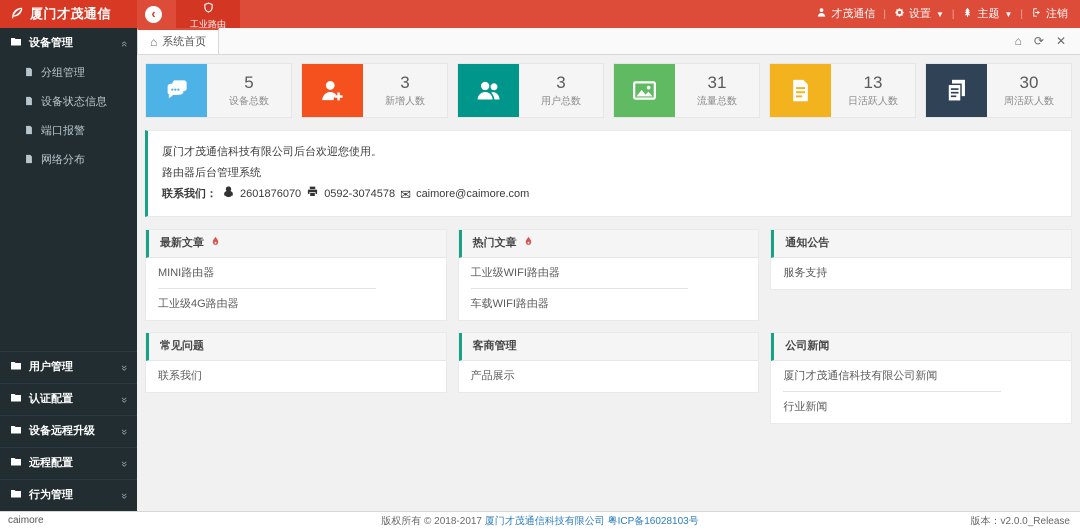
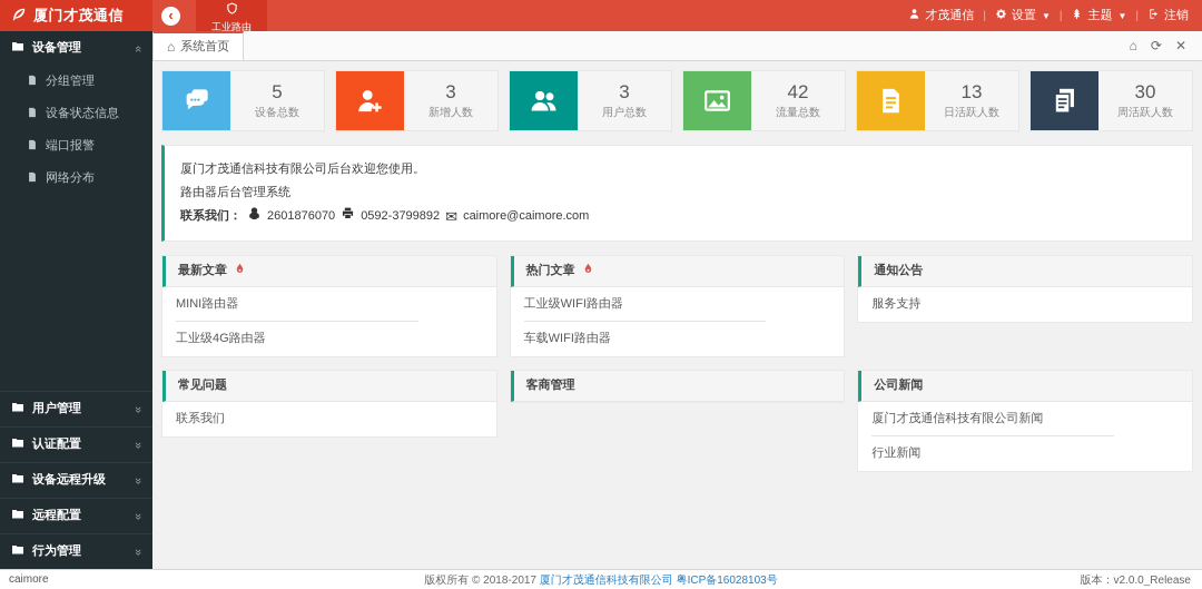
  厦门才茂通信
  ‹
  工业路由
  才茂通信
  |
  设置
  ▼
  |
  主题
  ▼
  |
  注销
  设备管理
  分组管理
  设备状态信息
  端口报警
  网络分布
  用户管理
  认证配置
  设备远程升级
  远程配置
  行为管理
  ⌂
  系统首页
  ⌂
  ⟳
  ✕
  5
  设备总数
  3
  新增人数
  3
  用户总数
- 31
+ 42
  流量总数
  13
  日活跃人数
  30
  周活跃人数
  厦门才茂通信科技有限公司后台欢迎您使用。
  路由器后台管理系统
  联系我们：
  2601876070
- 0592-3074578
+ 0592-3799892
  ✉
  caimore@caimore.com
  最新文章
  MINI路由器
  工业级4G路由器
  热门文章
  工业级WIFI路由器
  车载WIFI路由器
  通知公告
  服务支持
  常见问题
  联系我们
  客商管理
- 产品展示
  公司新闻
  厦门才茂通信科技有限公司新闻
  行业新闻
  caimore
  版权所有 © 2018-2017 厦门才茂通信科技有限公司 粤ICP备16028103号
  版本：v2.0.0_Release
